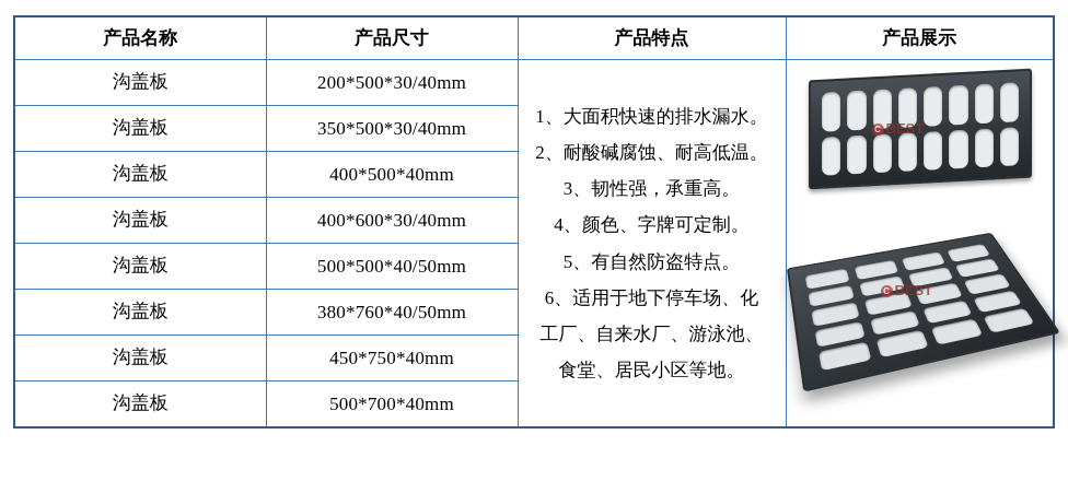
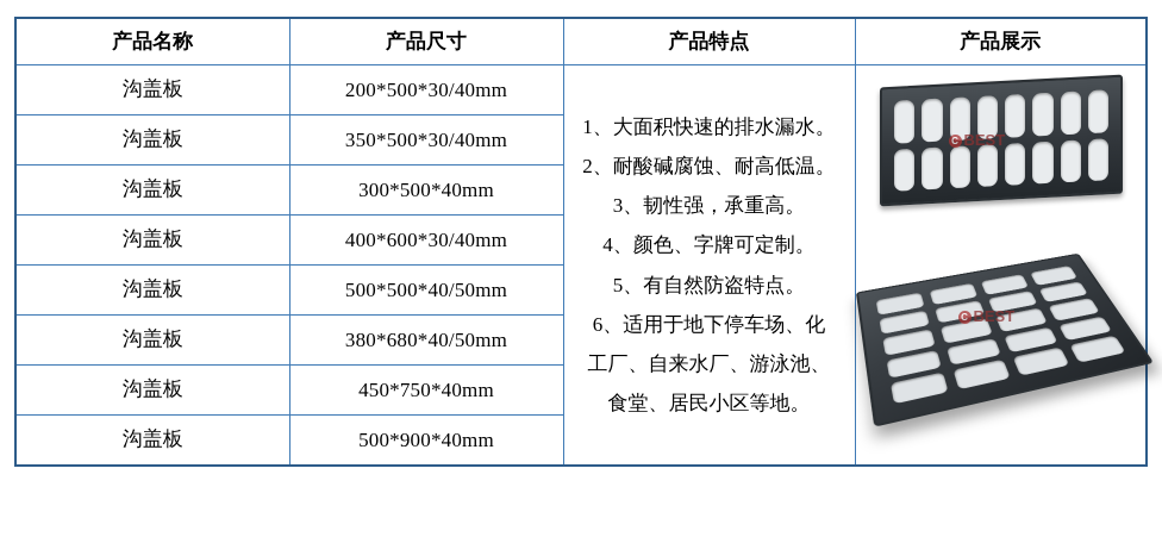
  产品名称	产品尺寸	产品特点	产品展示
  沟盖板	200*500*30/40mm	1、大面积快速的排水漏水。 2、耐酸碱腐蚀、耐高低温。 3、韧性强，承重高。 4、颜色、字牌可定制。 5、有自然防盗特点。 6、适用于地下停车场、化 工厂、自来水厂、游泳池、 食堂、居民小区等地。	C BEST C BEST
  沟盖板	350*500*30/40mm
- 沟盖板	400*500*40mm
+ 沟盖板	300*500*40mm
  沟盖板	400*600*30/40mm
  沟盖板	500*500*40/50mm
- 沟盖板	380*760*40/50mm
+ 沟盖板	380*680*40/50mm
  沟盖板	450*750*40mm
- 沟盖板	500*700*40mm
+ 沟盖板	500*900*40mm
